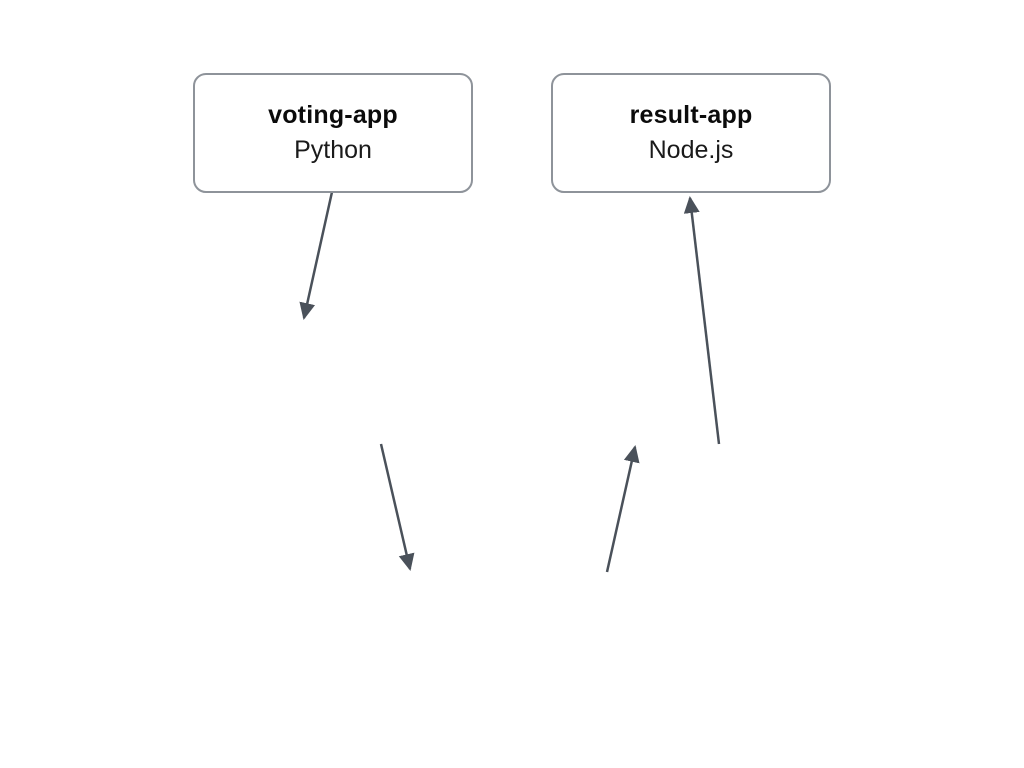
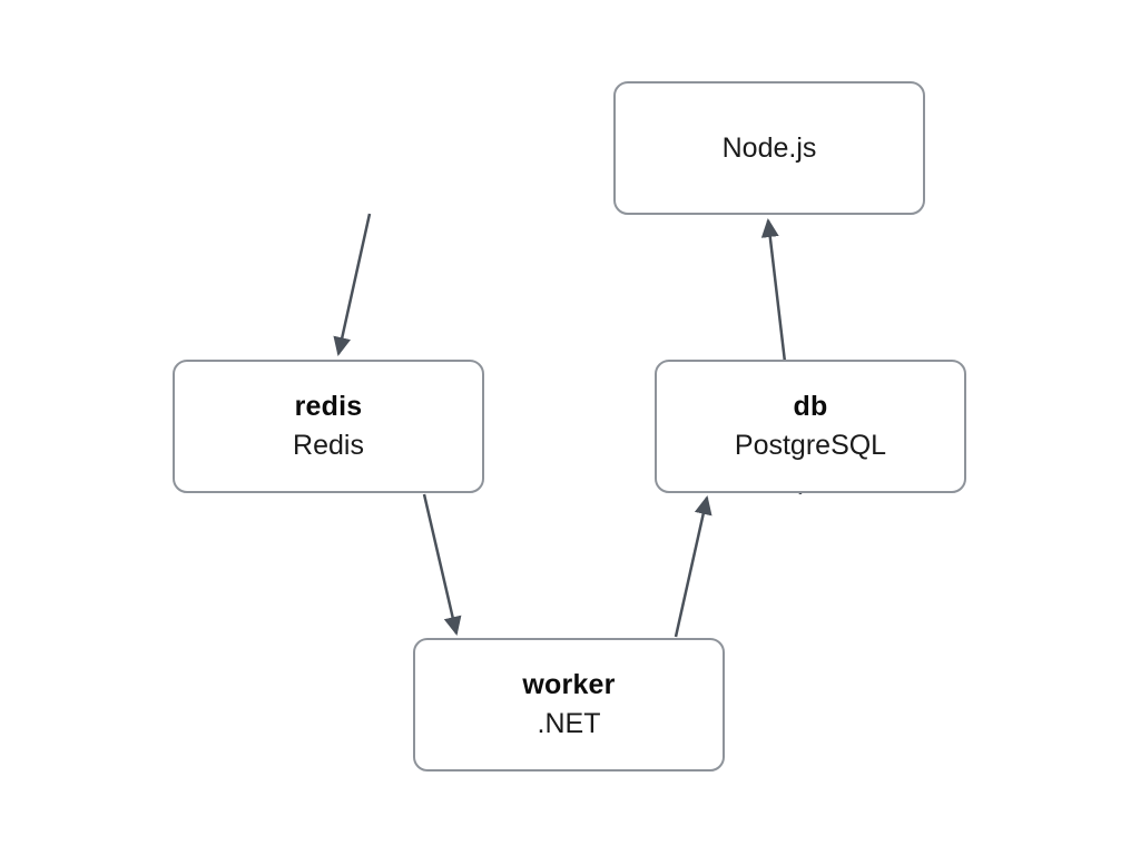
- voting-app
- Python
- result-app
  Node.js
+ redis
+ Redis
+ db
+ PostgreSQL
+ worker
+ .NET
